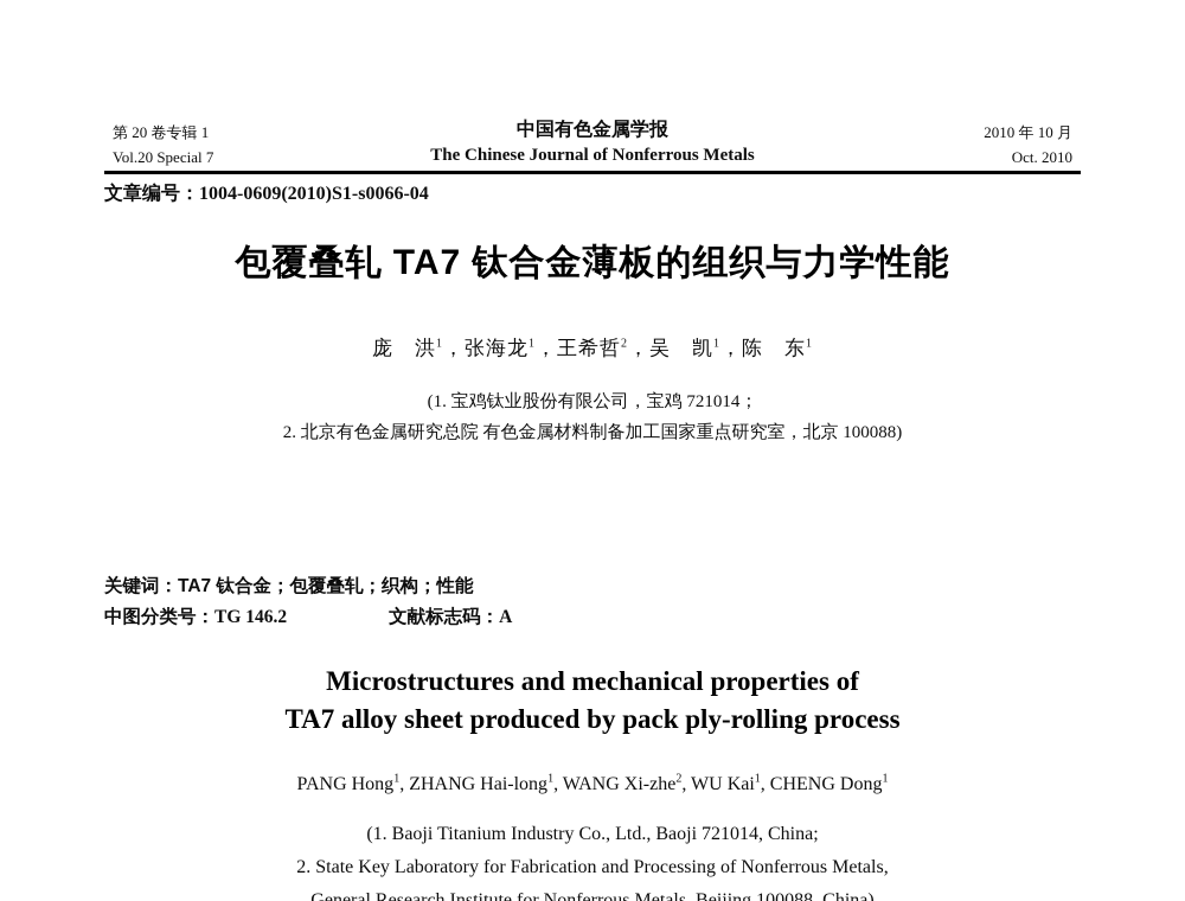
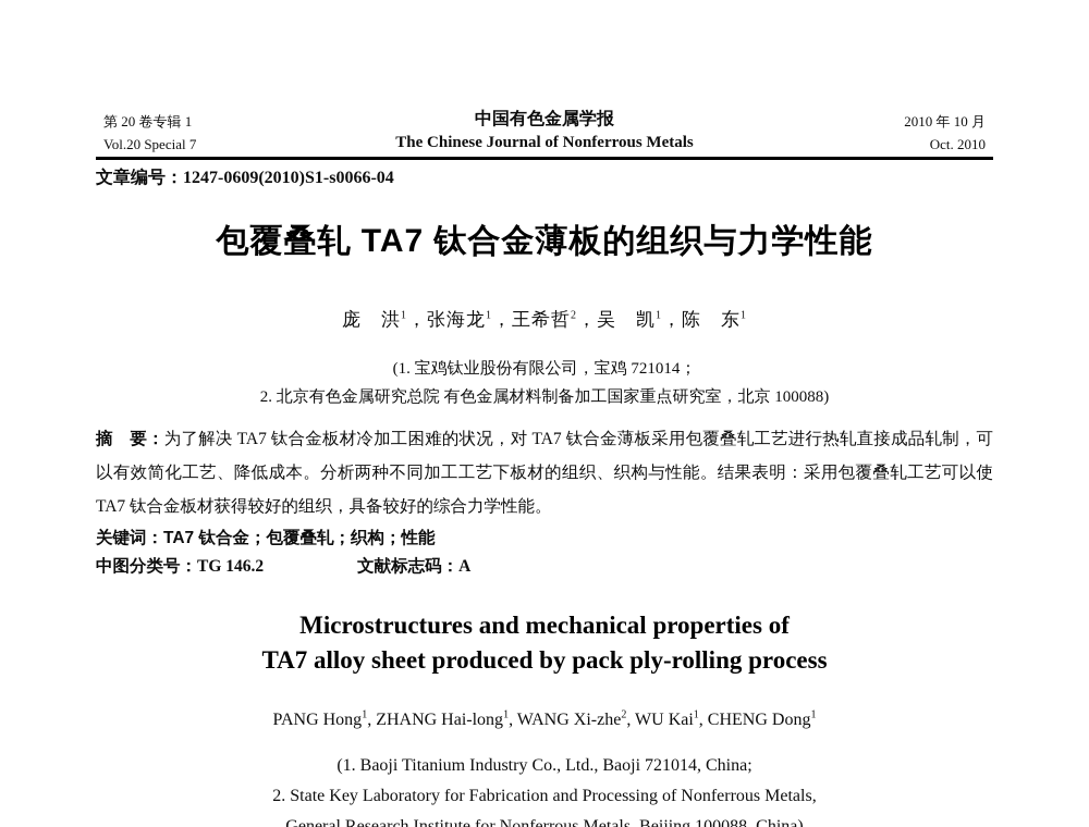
  第 20 卷专辑 1
  Vol.20 Special 7
  中国有色金属学报
  The Chinese Journal of Nonferrous Metals
  2010 年 10 月
  Oct. 2010
- 文章编号：1004-0609(2010)S1-s0066-04
+ 文章编号：1247-0609(2010)S1-s0066-04
  包覆叠轧 TA7 钛合金薄板的组织与力学性能
  庞 洪1，张海龙1，王希哲2，吴 凯1，陈 东1
  (1. 宝鸡钛业股份有限公司，宝鸡 721014；
  2. 北京有色金属研究总院 有色金属材料制备加工国家重点研究室，北京 100088)
+ 摘 要：为了解决 TA7 钛合金板材冷加工困难的状况，对 TA7 钛合金薄板采用包覆叠轧工艺进行热轧直接成品轧制，可以有效简化工艺、降低成本。分析两种不同加工工艺下板材的组织、织构与性能。结果表明：采用包覆叠轧工艺可以使 TA7 钛合金板材获得较好的组织，具备较好的综合力学性能。
  关键词：TA7 钛合金；包覆叠轧；织构；性能
  中图分类号：TG 146.2 文献标志码：A
  Microstructures and mechanical properties of
  TA7 alloy sheet produced by pack ply-rolling process
  PANG Hong1, ZHANG Hai-long1, WANG Xi-zhe2, WU Kai1, CHENG Dong1
  (1. Baoji Titanium Industry Co., Ltd., Baoji 721014, China;
  2. State Key Laboratory for Fabrication and Processing of Nonferrous Metals,
